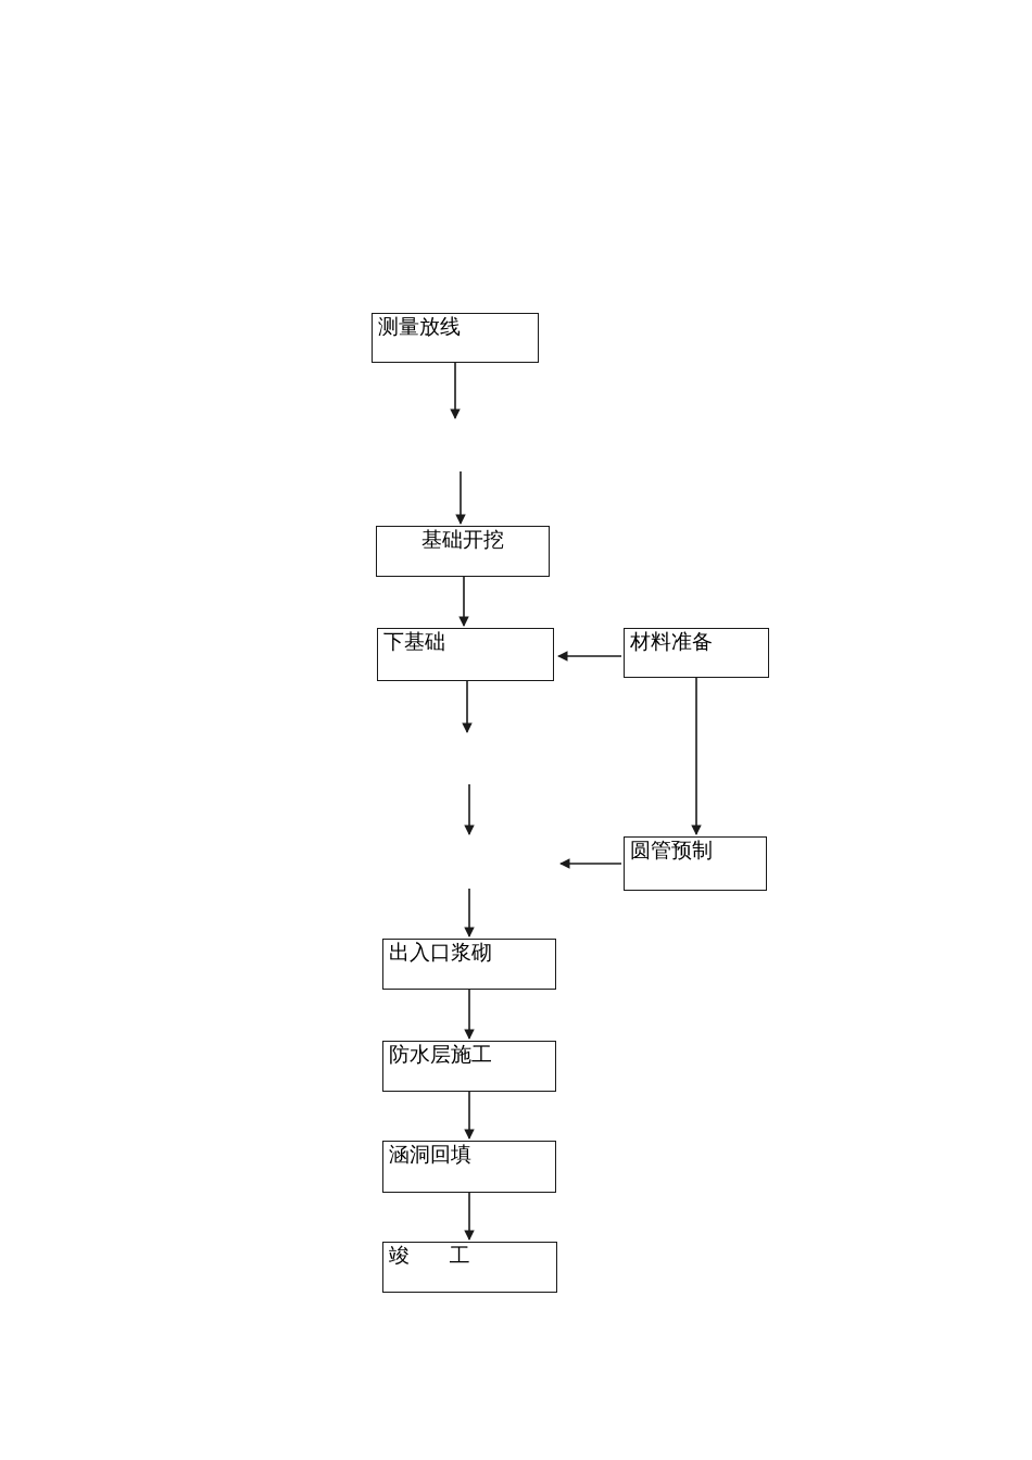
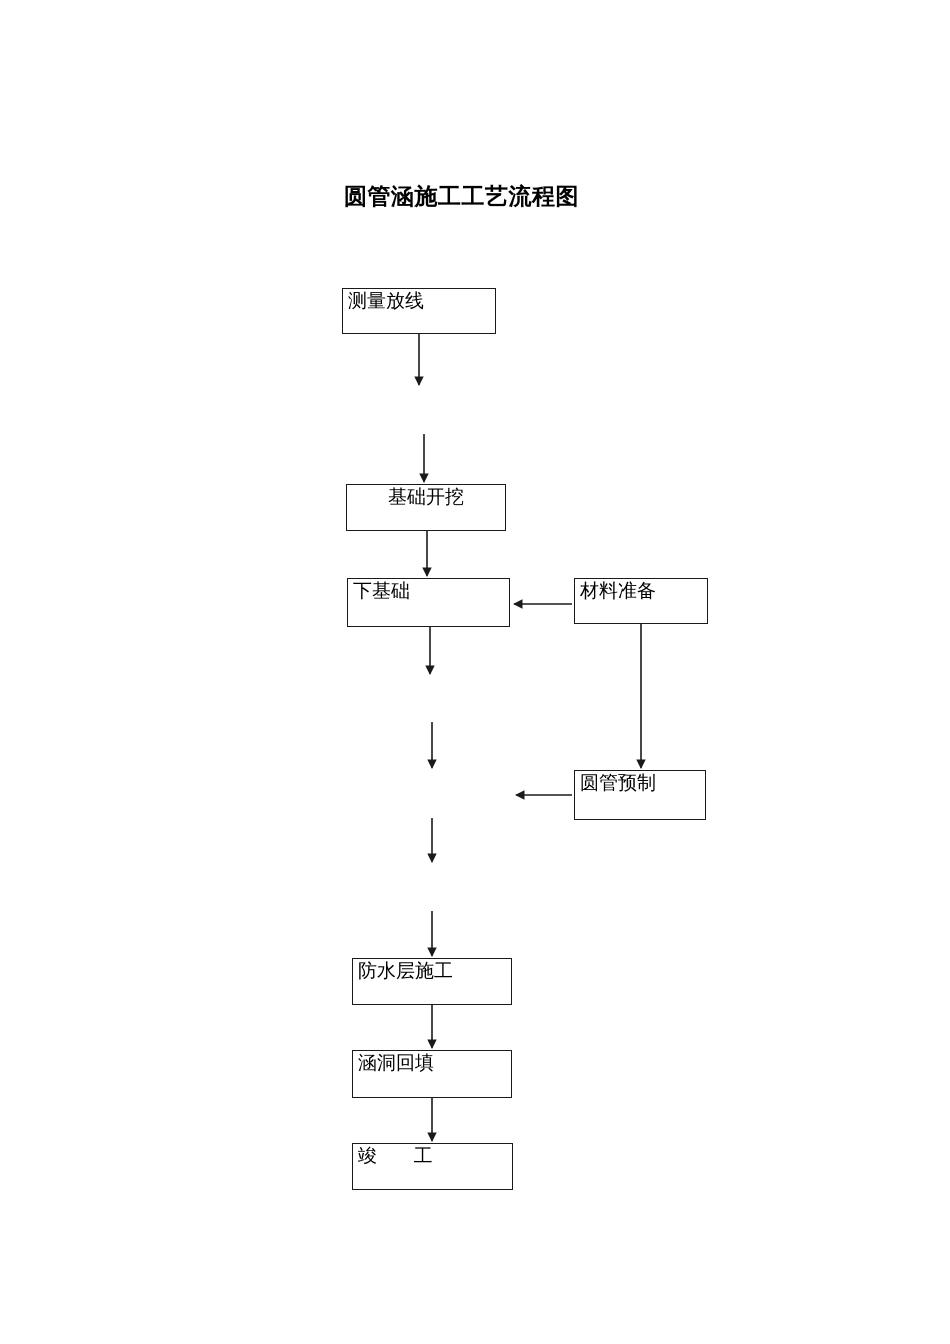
+ 圆管涵施工工艺流程图
  测量放线
  基础开挖
  下基础
- 出入口浆砌
  防水层施工
  涵洞回填
  竣 工
  材料准备
  圆管预制
